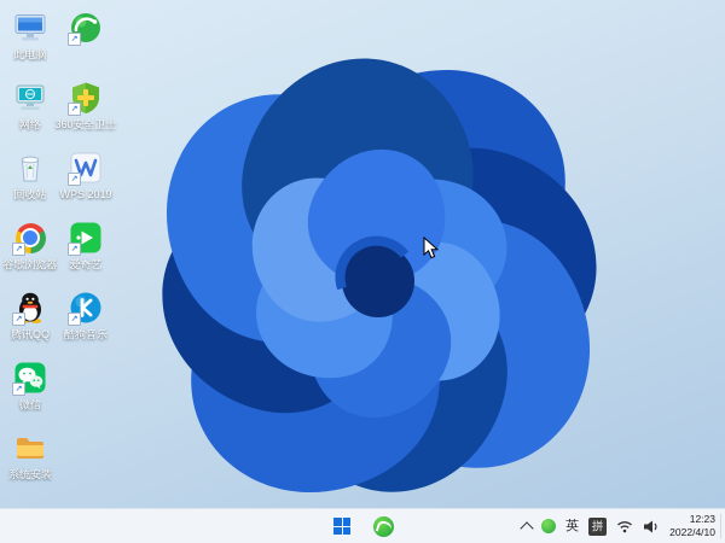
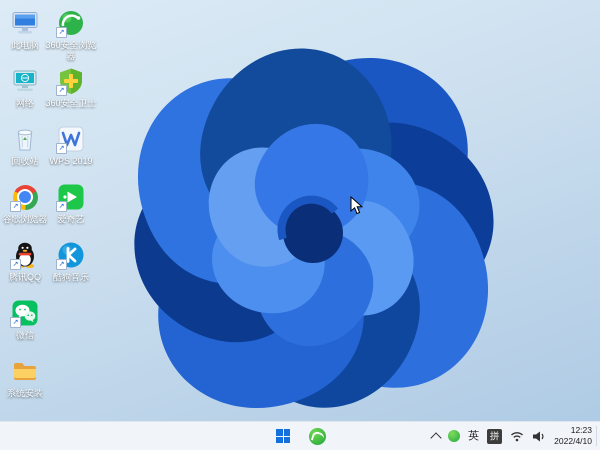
  此电脑
  网络
  回收站
  谷歌浏览器
  腾讯QQ
  微信
  系统安装
+ 360安全浏览器
  360安全卫士
  WPS 2019
  爱奇艺
  酷狗音乐
  英
  拼
  12:23
  2022/4/10
